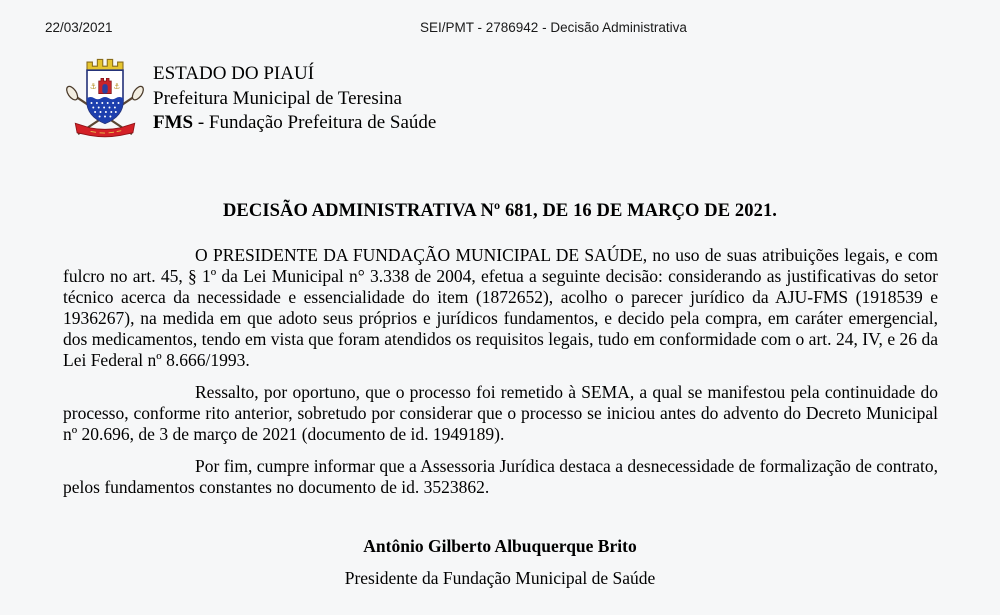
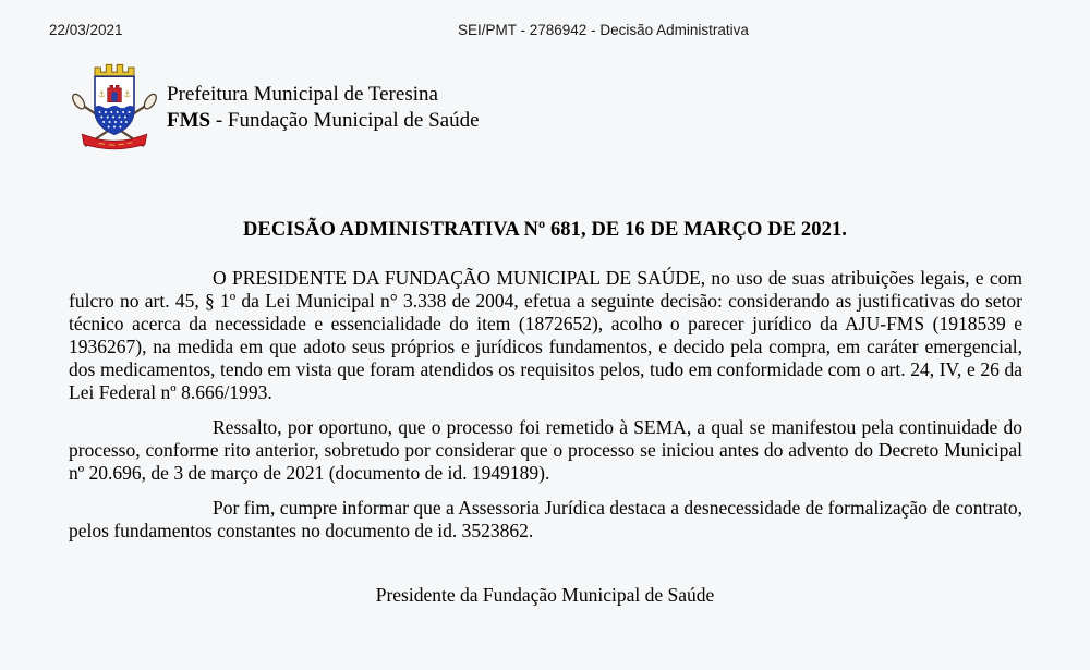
  22/03/2021
  SEI/PMT - 2786942 - Decisão Administrativa
  ⚓
  ⚓
- ESTADO DO PIAUÍ
  Prefeitura Municipal de Teresina
- FMS - Fundação Prefeitura de Saúde
+ FMS - Fundação Municipal de Saúde
  DECISÃO ADMINISTRATIVA Nº 681, DE 16 DE MARÇO DE 2021.
- O PRESIDENTE DA FUNDAÇÃO MUNICIPAL DE SAÚDE, no uso de suas atribuições legais, e com fulcro no art. 45, § 1º da Lei Municipal n° 3.338 de 2004, efetua a seguinte decisão: considerando as justificativas do setor técnico acerca da necessidade e essencialidade do item (1872652), acolho o parecer jurídico da AJU-FMS (1918539 e 1936267), na medida em que adoto seus próprios e jurídicos fundamentos, e decido pela compra, em caráter emergencial, dos medicamentos, tendo em vista que foram atendidos os requisitos legais, tudo em conformidade com o art. 24, IV, e 26 da Lei Federal nº 8.666/1993.
+ O PRESIDENTE DA FUNDAÇÃO MUNICIPAL DE SAÚDE, no uso de suas atribuições legais, e com fulcro no art. 45, § 1º da Lei Municipal n° 3.338 de 2004, efetua a seguinte decisão: considerando as justificativas do setor técnico acerca da necessidade e essencialidade do item (1872652), acolho o parecer jurídico da AJU-FMS (1918539 e 1936267), na medida em que adoto seus próprios e jurídicos fundamentos, e decido pela compra, em caráter emergencial, dos medicamentos, tendo em vista que foram atendidos os requisitos pelos, tudo em conformidade com o art. 24, IV, e 26 da Lei Federal nº 8.666/1993.
  Ressalto, por oportuno, que o processo foi remetido à SEMA, a qual se manifestou pela continuidade do processo, conforme rito anterior, sobretudo por considerar que o processo se iniciou antes do advento do Decreto Municipal nº 20.696, de 3 de março de 2021 (documento de id. 1949189).
  Por fim, cumpre informar que a Assessoria Jurídica destaca a desnecessidade de formalização de contrato, pelos fundamentos constantes no documento de id. 3523862.
- Antônio Gilberto Albuquerque Brito
  Presidente da Fundação Municipal de Saúde
